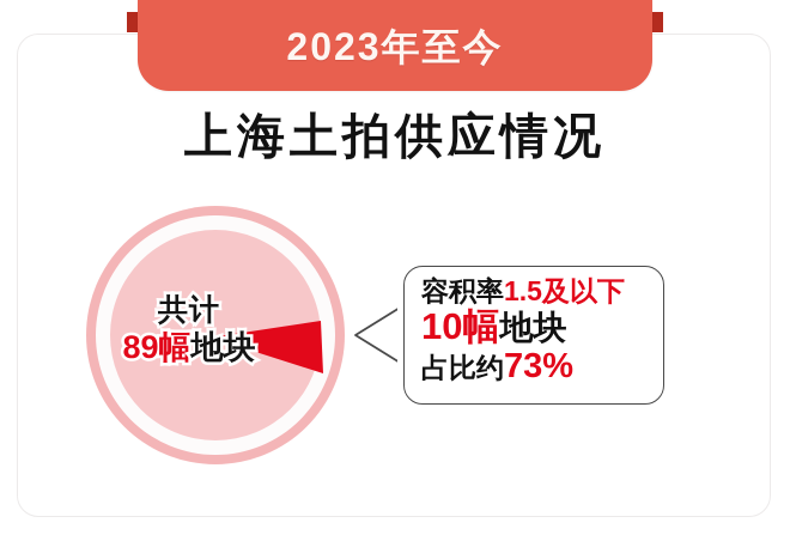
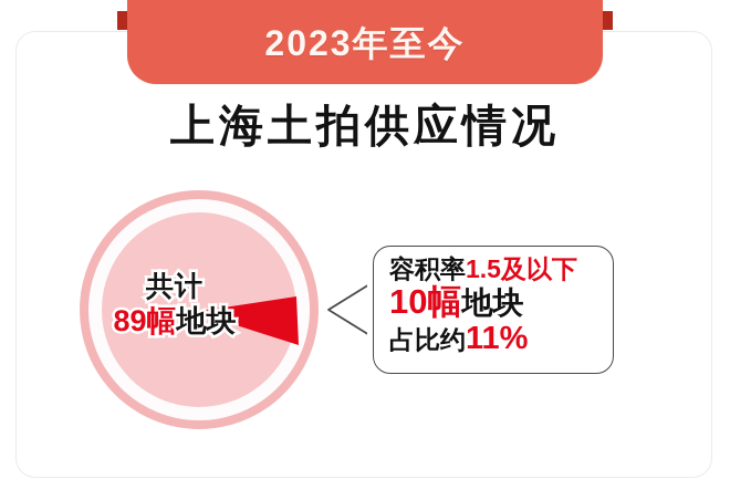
  2023年至今
  上海土拍供应情况
  共计
  89幅地块
  容积率1.5及以下
  10幅地块
- 占比约73%
+ 占比约11%
